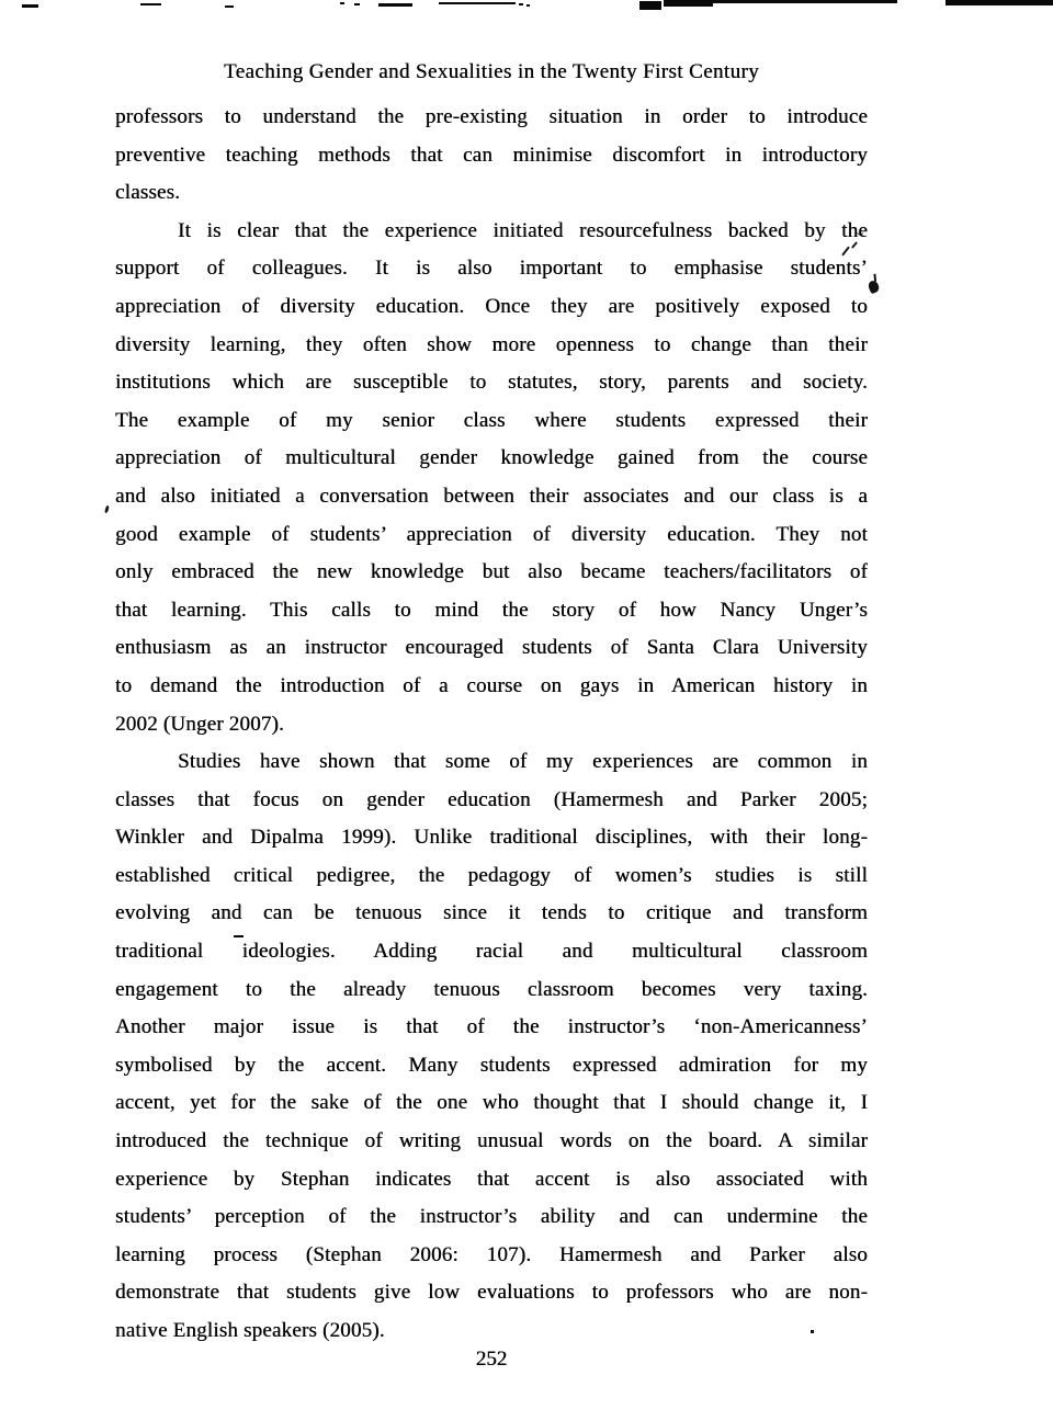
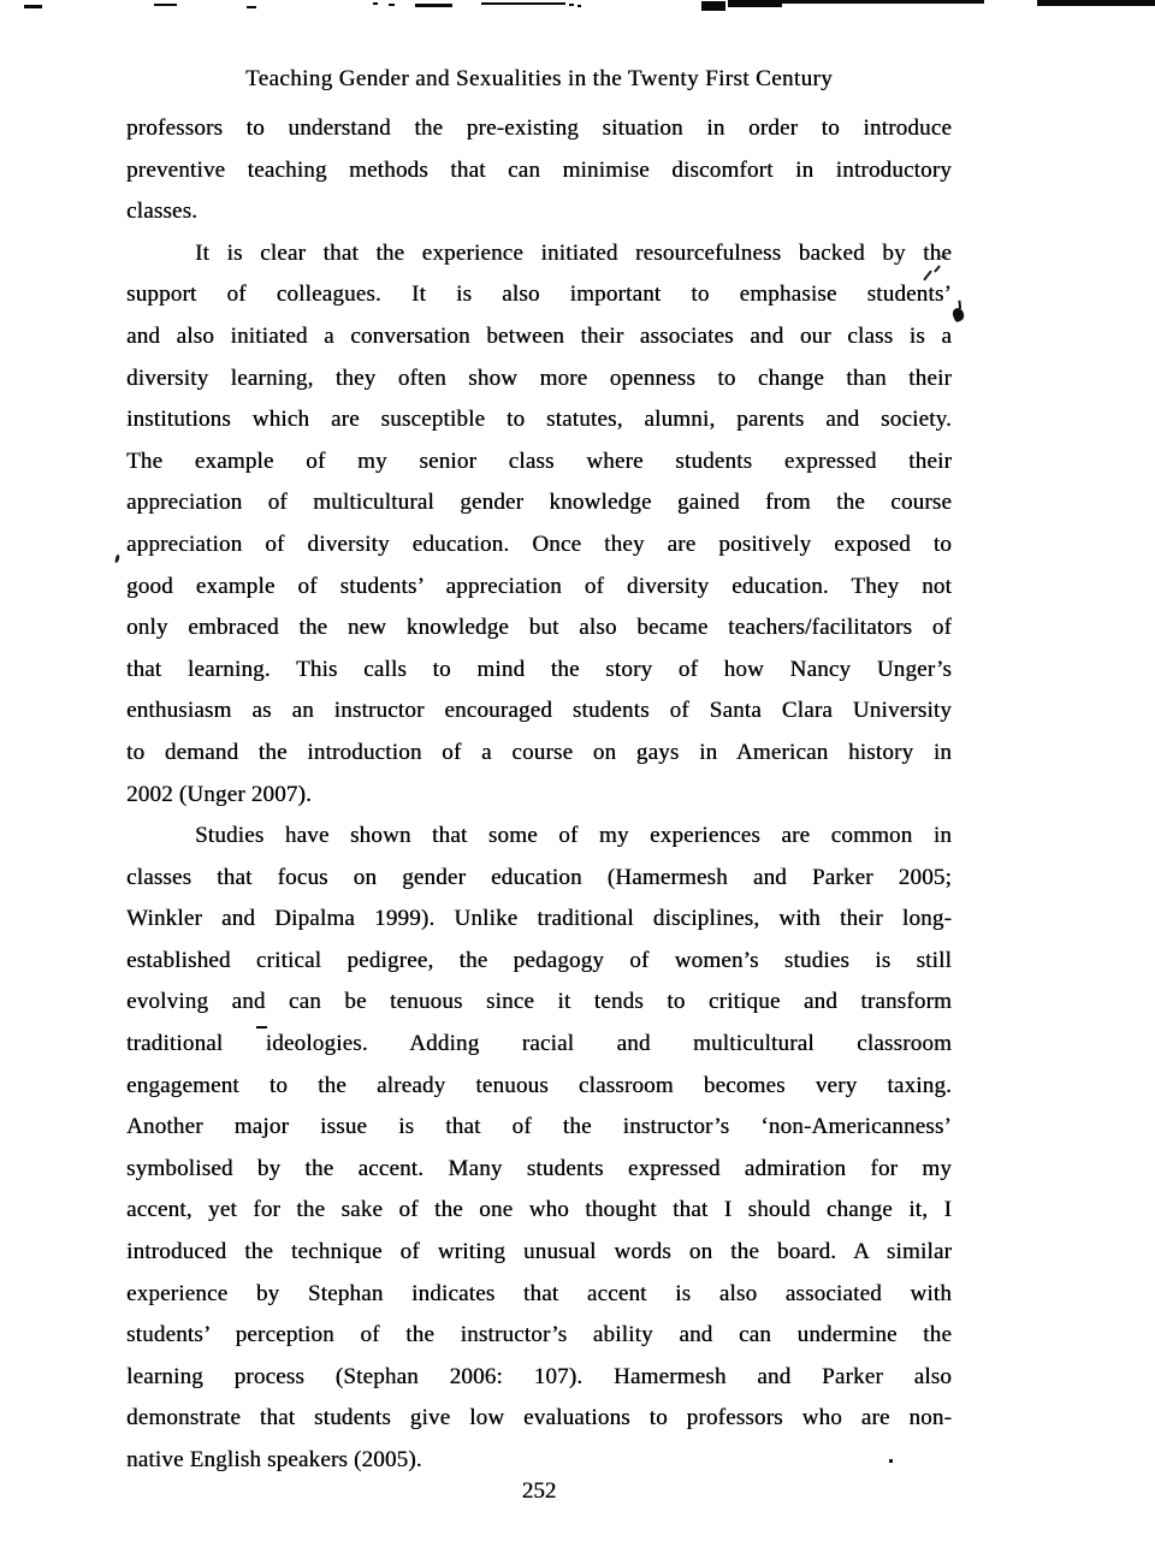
  ~
  Teaching Gender and Sexualities in the Twenty First Century
  professors to understand the pre-existing situation in order to introduce
  preventive teaching methods that can minimise discomfort in introductory
  classes.
  It is clear that the experience initiated resourcefulness backed by the
  support of colleagues. It is also important to emphasise students’
- appreciation of diversity education. Once they are positively exposed to
+ and also initiated a conversation between their associates and our class is a
  diversity learning, they often show more openness to change than their
- institutions which are susceptible to statutes, story, parents and society.
+ institutions which are susceptible to statutes, alumni, parents and society.
  The example of my senior class where students expressed their
  appreciation of multicultural gender knowledge gained from the course
- and also initiated a conversation between their associates and our class is a
+ appreciation of diversity education. Once they are positively exposed to
  good example of students’ appreciation of diversity education. They not
  only embraced the new knowledge but also became teachers/facilitators of
  that learning. This calls to mind the story of how Nancy Unger’s
  enthusiasm as an instructor encouraged students of Santa Clara University
  to demand the introduction of a course on gays in American history in
  2002 (Unger 2007).
  Studies have shown that some of my experiences are common in
  classes that focus on gender education (Hamermesh and Parker 2005;
  Winkler and Dipalma 1999). Unlike traditional disciplines, with their long-
  established critical pedigree, the pedagogy of women’s studies is still
  evolving and can be tenuous since it tends to critique and transform
  traditional ideologies. Adding racial and multicultural classroom
  engagement to the already tenuous classroom becomes very taxing.
  Another major issue is that of the instructor’s ‘non-Americanness’
  symbolised by the accent. Many students expressed admiration for my
  accent, yet for the sake of the one who thought that I should change it, I
  introduced the technique of writing unusual words on the board. A similar
  experience by Stephan indicates that accent is also associated with
  students’ perception of the instructor’s ability and can undermine the
  learning process (Stephan 2006: 107). Hamermesh and Parker also
  demonstrate that students give low evaluations to professors who are non-
  native English speakers (2005).
  252
